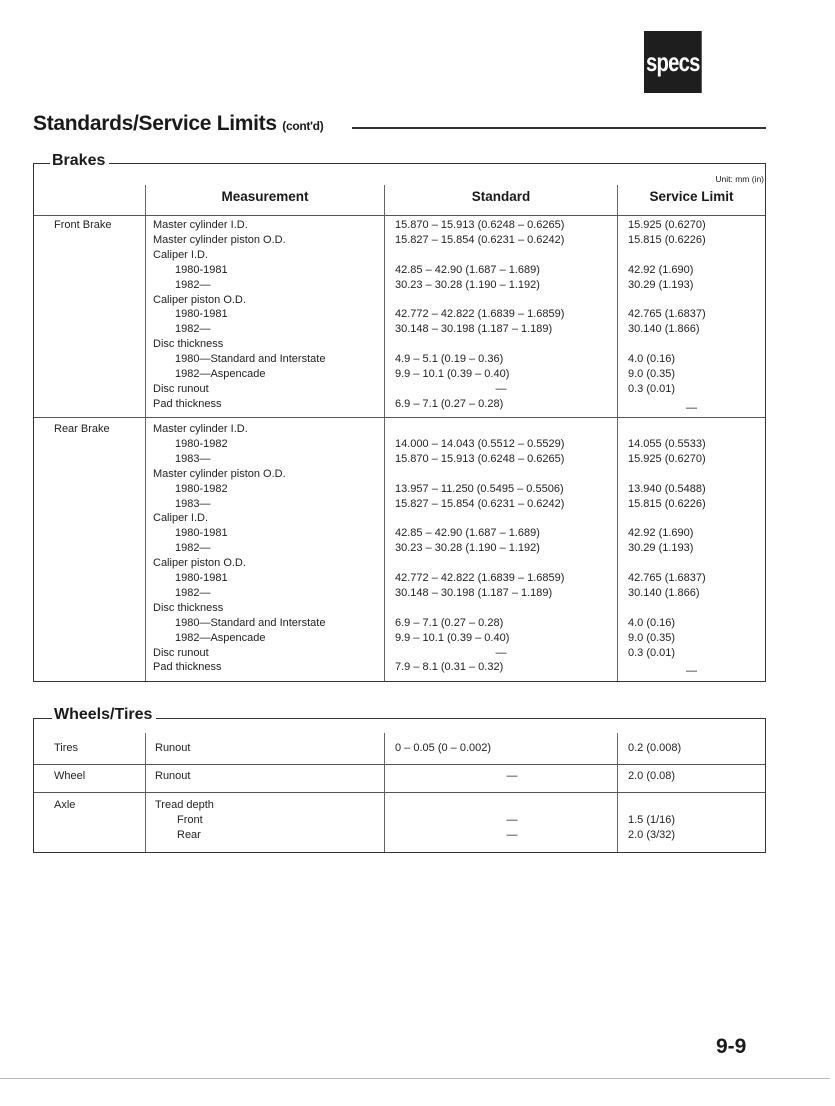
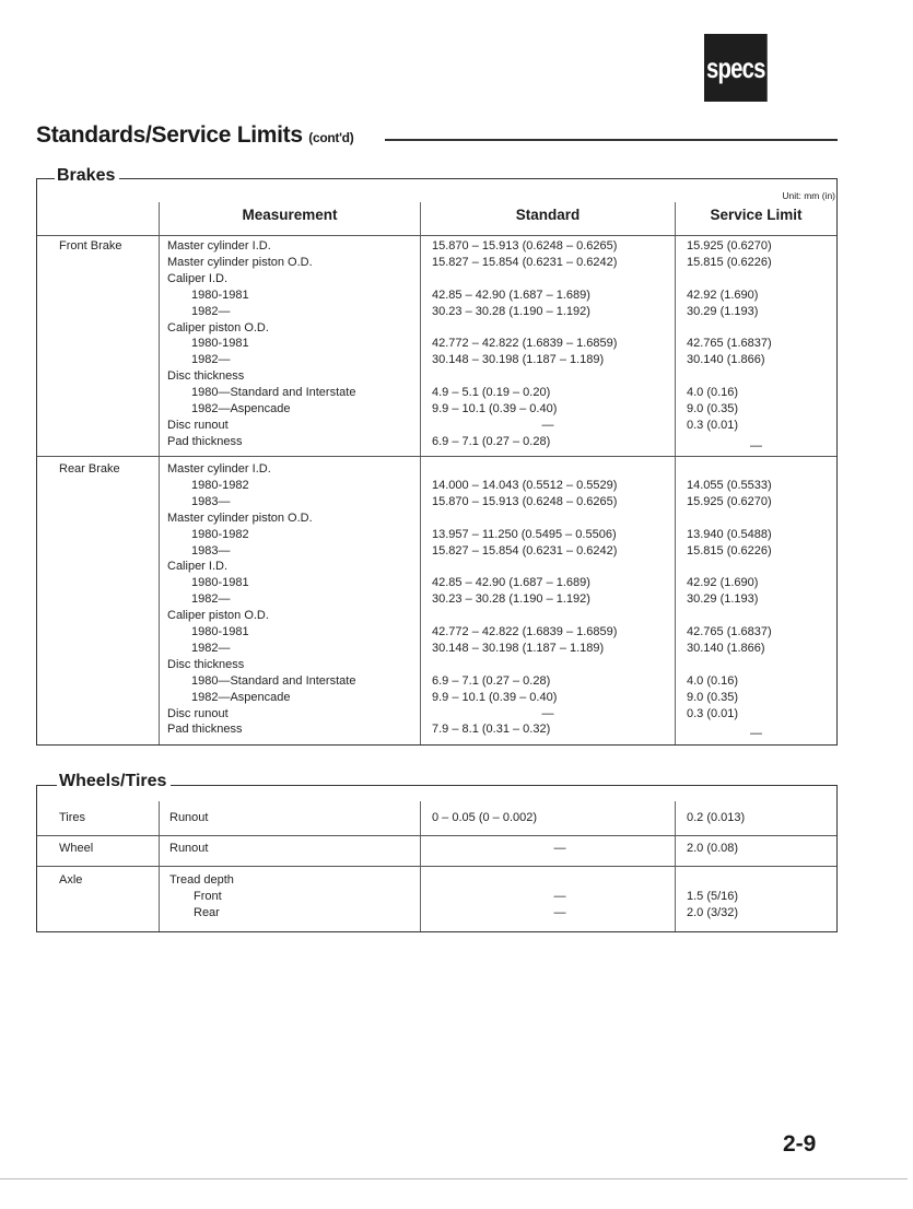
  specs
  Standards/Service Limits (cont'd)
  Brakes
  Unit: mm (in)
  Measurement
  Standard
  Service Limit
  Front Brake
  Master cylinder I.D.
  15.870 – 15.913 (0.6248 – 0.6265)
  15.925 (0.6270)
  Master cylinder piston O.D.
  15.827 – 15.854 (0.6231 – 0.6242)
  15.815 (0.6226)
  Caliper I.D.
  1980-1981
  42.85 – 42.90 (1.687 – 1.689)
  42.92 (1.690)
  1982—
  30.23 – 30.28 (1.190 – 1.192)
  30.29 (1.193)
  Caliper piston O.D.
  1980-1981
  42.772 – 42.822 (1.6839 – 1.6859)
  42.765 (1.6837)
  1982—
  30.148 – 30.198 (1.187 – 1.189)
  30.140 (1.866)
  Disc thickness
  1980—Standard and Interstate
- 4.9 – 5.1 (0.19 – 0.36)
+ 4.9 – 5.1 (0.19 – 0.20)
  4.0 (0.16)
  1982—Aspencade
  9.9 – 10.1 (0.39 – 0.40)
  9.0 (0.35)
  Disc runout
  —
  0.3 (0.01)
  Pad thickness
  6.9 – 7.1 (0.27 – 0.28)
  —
  Rear Brake
  Master cylinder I.D.
  1980-1982
  14.000 – 14.043 (0.5512 – 0.5529)
  14.055 (0.5533)
  1983—
  15.870 – 15.913 (0.6248 – 0.6265)
  15.925 (0.6270)
  Master cylinder piston O.D.
  1980-1982
  13.957 – 11.250 (0.5495 – 0.5506)
  13.940 (0.5488)
  1983—
  15.827 – 15.854 (0.6231 – 0.6242)
  15.815 (0.6226)
  Caliper I.D.
  1980-1981
  42.85 – 42.90 (1.687 – 1.689)
  42.92 (1.690)
  1982—
  30.23 – 30.28 (1.190 – 1.192)
  30.29 (1.193)
  Caliper piston O.D.
  1980-1981
  42.772 – 42.822 (1.6839 – 1.6859)
  42.765 (1.6837)
  1982—
  30.148 – 30.198 (1.187 – 1.189)
  30.140 (1.866)
  Disc thickness
  1980—Standard and Interstate
  6.9 – 7.1 (0.27 – 0.28)
  4.0 (0.16)
  1982—Aspencade
  9.9 – 10.1 (0.39 – 0.40)
  9.0 (0.35)
  Disc runout
  —
  0.3 (0.01)
  Pad thickness
  7.9 – 8.1 (0.31 – 0.32)
  —
  Wheels/Tires
  Tires
  Runout
  0 – 0.05 (0 – 0.002)
- 0.2 (0.008)
+ 0.2 (0.013)
  Wheel
  Runout
  —
  2.0 (0.08)
  Axle
  Tread depth
  Front
  Rear
  —
  —
- 1.5 (1/16)
+ 1.5 (5/16)
  2.0 (3/32)
- 9-9
+ 2-9
